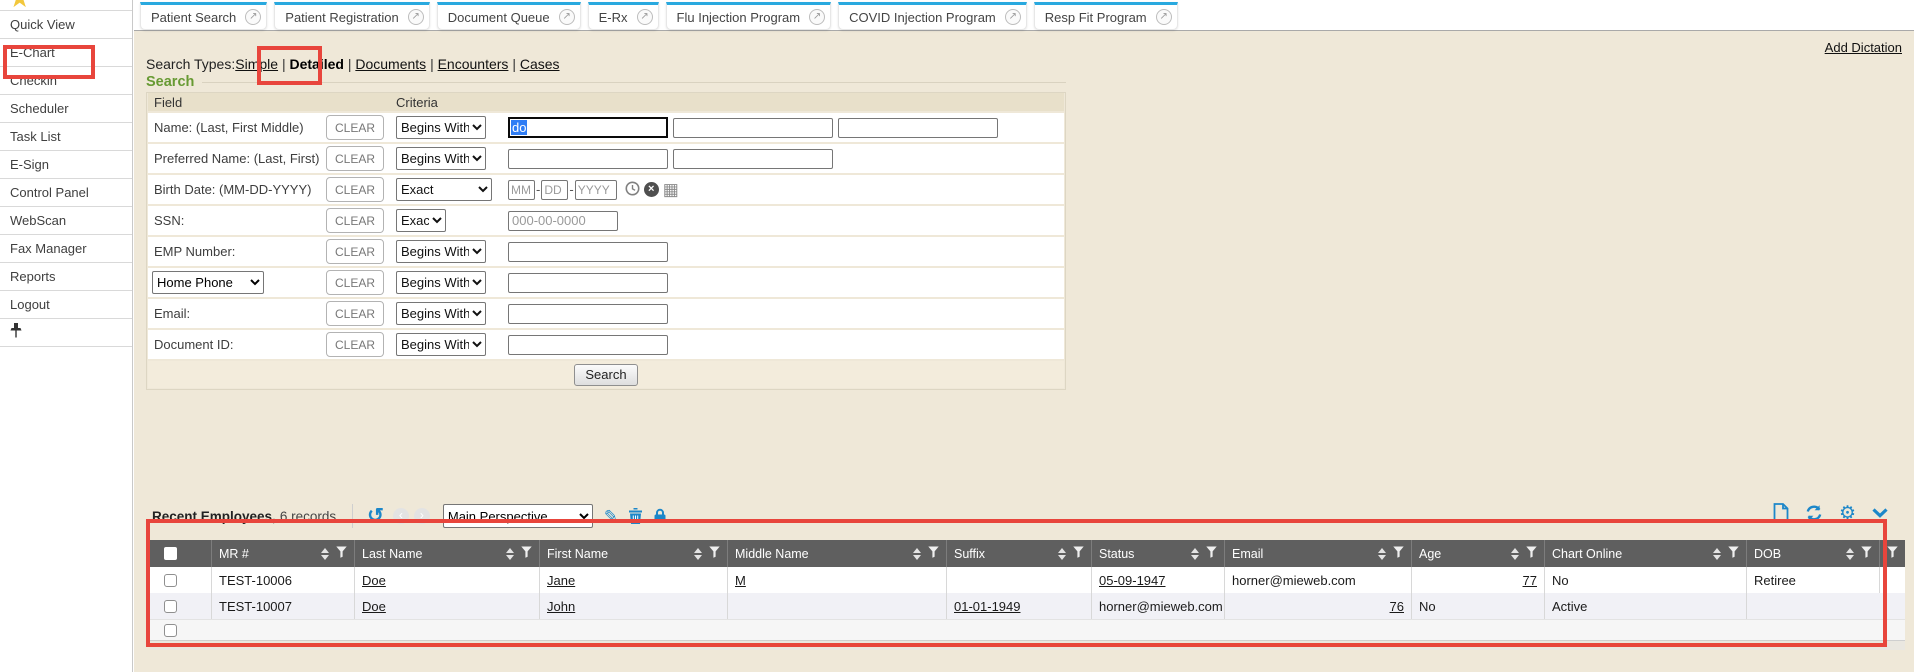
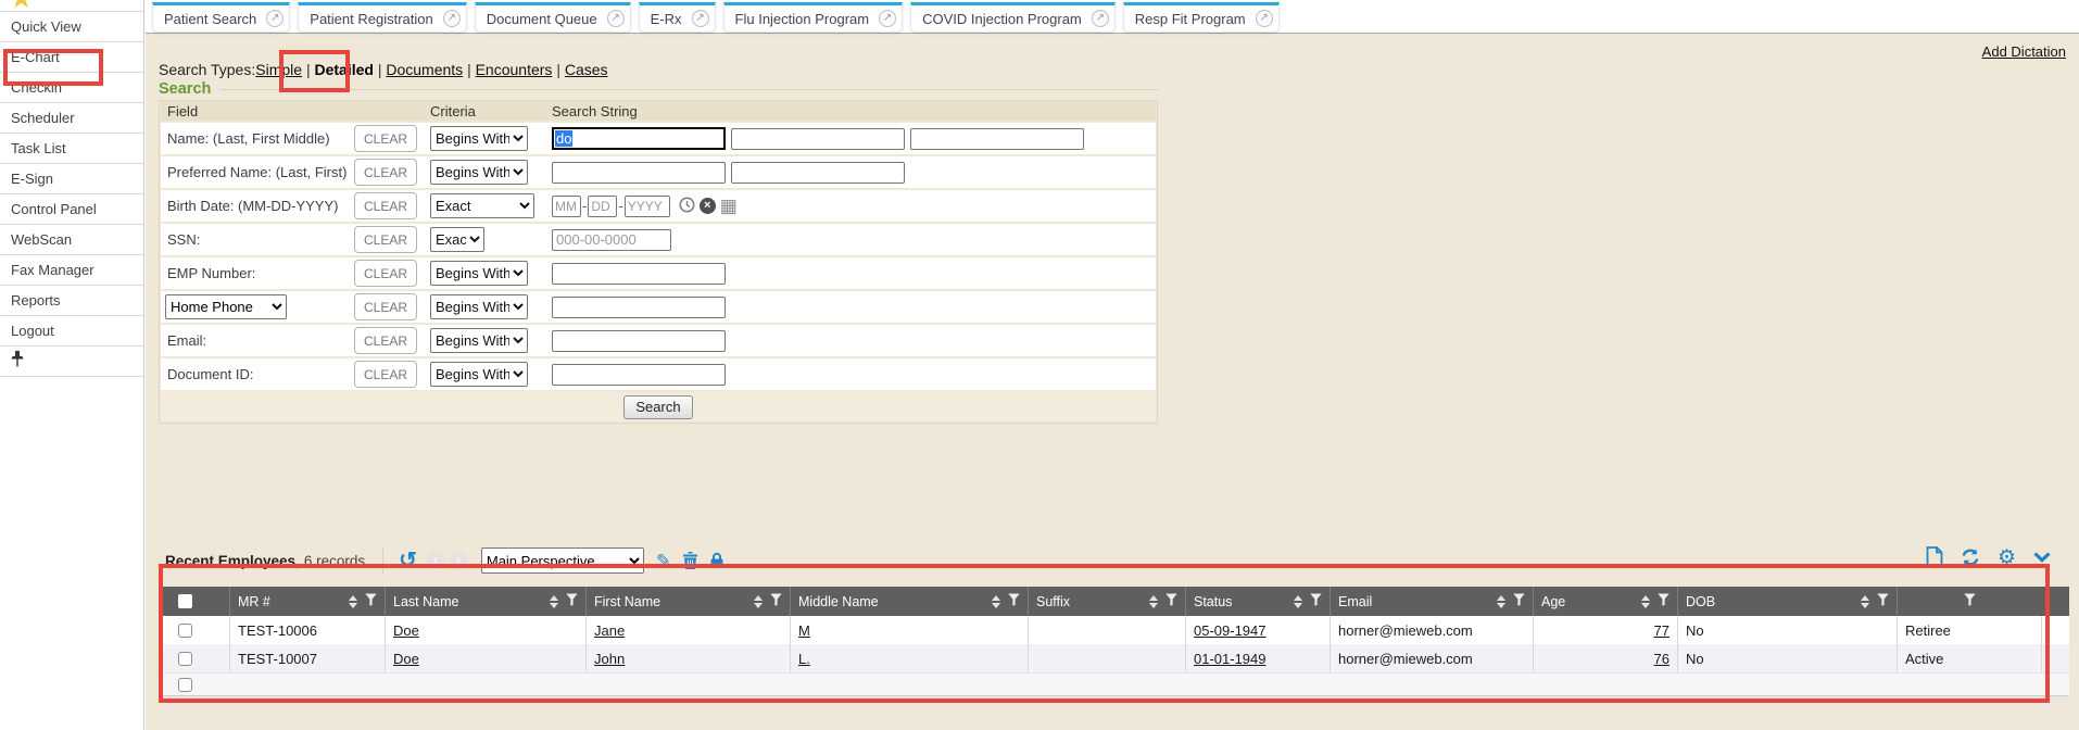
  Quick View
  E-Chart
  Checkin
  Scheduler
  Task List
  E-Sign
  Control Panel
  WebScan
  Fax Manager
  Reports
  Logout
  Patient Search
  ↗
  Patient Registration
  ↗
  Document Queue
  ↗
  E-Rx
  ↗
  Flu Injection Program
  ↗
  COVID Injection Program
  ↗
  Resp Fit Program
  ↗
  Add Dictation
  Search Types:Simple | Detailed | Documents | Encounters | Cases
  Search
  Field
  Criteria
+ Search String
  Name: (Last, First Middle)
  CLEAR
  Begins With
  do
  Preferred Name: (Last, First)
  CLEAR
  Begins With
  Birth Date: (MM-DD-YYYY)
  CLEAR
  Exact
  MM
  -
  DD
  -
  YYYY
  ×
  ▦
  SSN:
  CLEAR
  Exac
  000-00-0000
  EMP Number:
  CLEAR
  Begins With
  Home Phone
  CLEAR
  Begins With
  Email:
  CLEAR
  Begins With
  Document ID:
  CLEAR
  Begins With
  Search
  Recent Employees,
  6 records
  ↺
  ‹
  ›
  Main Perspective
  ✎
  ⚙
  MR #
  Last Name
  First Name
  Middle Name
  Suffix
  Status
  Email
  Age
- Chart Online
  DOB
  TEST-10006
  Doe
  Jane
  M
  05-09-1947
  horner@mieweb.com
  77
  No
  Retiree
  TEST-10007
  Doe
  John
+ L.
  01-01-1949
  horner@mieweb.com
  76
  No
  Active
